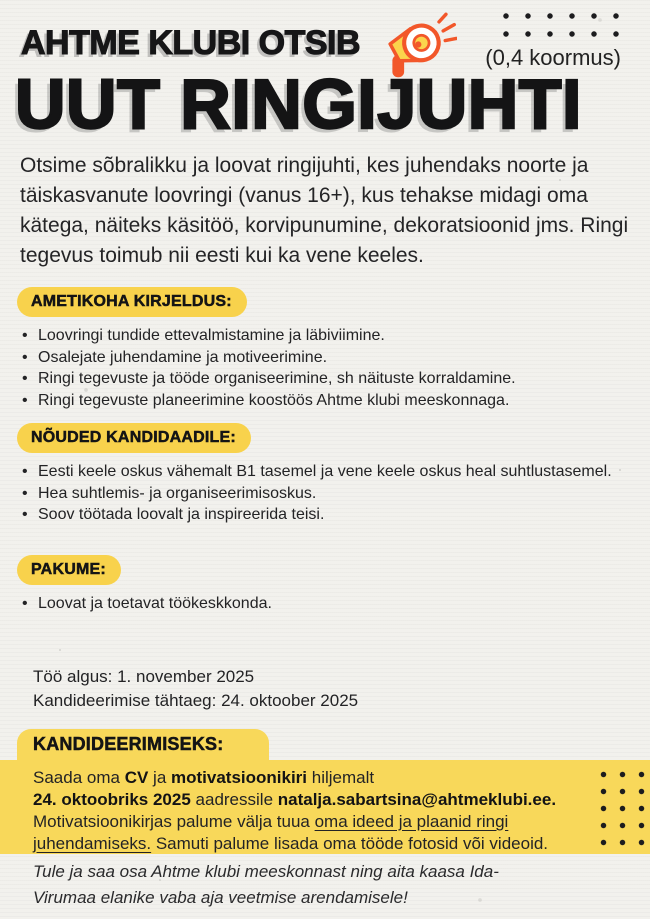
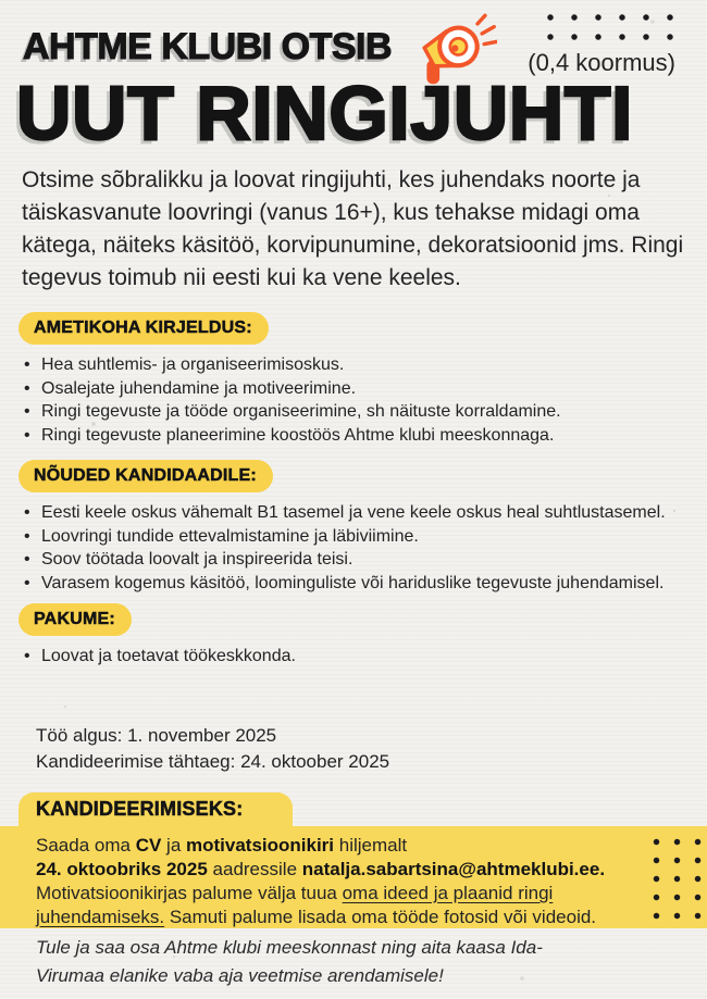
  AHTME KLUBI OTSIB
  (0,4 koormus)
  UUT RINGIJUHTI
  Otsime sõbralikku ja loovat ringijuhti, kes juhendaks noorte ja täiskasvanute loovringi (vanus 16+), kus tehakse midagi oma kätega, näiteks käsitöö, korvipunumine, dekoratsioonid jms. Ringi tegevus toimub nii eesti kui ka vene keeles.
  AMETIKOHA KIRJELDUS:
- Loovringi tundide ettevalmistamine ja läbiviimine.
+ Hea suhtlemis- ja organiseerimisoskus.
  Osalejate juhendamine ja motiveerimine.
  Ringi tegevuste ja tööde organiseerimine, sh näituste korraldamine.
  Ringi tegevuste planeerimine koostöös Ahtme klubi meeskonnaga.
  NÕUDED KANDIDAADILE:
  Eesti keele oskus vähemalt B1 tasemel ja vene keele oskus heal suhtlustasemel.
- Hea suhtlemis- ja organiseerimisoskus.
+ Loovringi tundide ettevalmistamine ja läbiviimine.
  Soov töötada loovalt ja inspireerida teisi.
+ Varasem kogemus käsitöö, loominguliste või hariduslike tegevuste juhendamisel.
  PAKUME:
  Loovat ja toetavat töökeskkonda.
  Töö algus: 1. november 2025
  Kandideerimise tähtaeg: 24. oktoober 2025
  KANDIDEERIMISEKS:
  Saada oma CV ja motivatsioonikiri hiljemalt
  24. oktoobriks 2025 aadressile natalja.sabartsina@ahtmeklubi.ee.
  Motivatsioonikirjas palume välja tuua oma ideed ja plaanid ringi
  juhendamiseks. Samuti palume lisada oma tööde fotosid või videoid.
  Tule ja saa osa Ahtme klubi meeskonnast ning aita kaasa Ida-Virumaa elanike vaba aja veetmise arendamisele!
